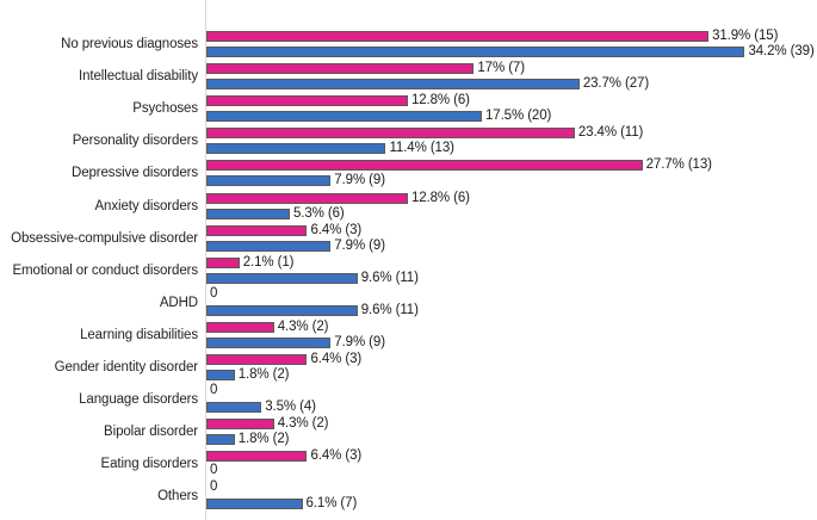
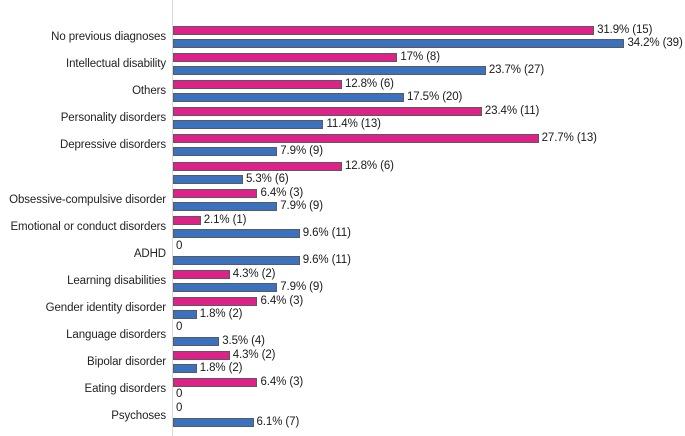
  No previous diagnoses
  31.9% (15)
  34.2% (39)
  Intellectual disability
- 17% (7)
+ 17% (8)
  23.7% (27)
- Psychoses
+ Others
  12.8% (6)
  17.5% (20)
  Personality disorders
  23.4% (11)
  11.4% (13)
  Depressive disorders
  27.7% (13)
  7.9% (9)
- Anxiety disorders
  12.8% (6)
  5.3% (6)
  Obsessive-compulsive disorder
  6.4% (3)
  7.9% (9)
  Emotional or conduct disorders
  2.1% (1)
  9.6% (11)
  ADHD
  0
  9.6% (11)
  Learning disabilities
  4.3% (2)
  7.9% (9)
  Gender identity disorder
  6.4% (3)
  1.8% (2)
  Language disorders
  0
  3.5% (4)
  Bipolar disorder
  4.3% (2)
  1.8% (2)
  Eating disorders
  6.4% (3)
  0
- Others
+ Psychoses
  0
  6.1% (7)
